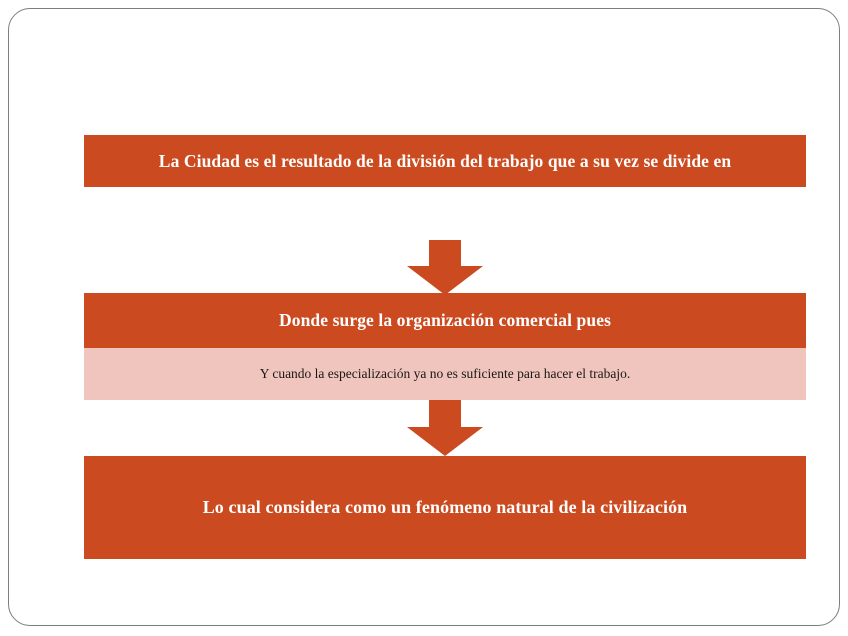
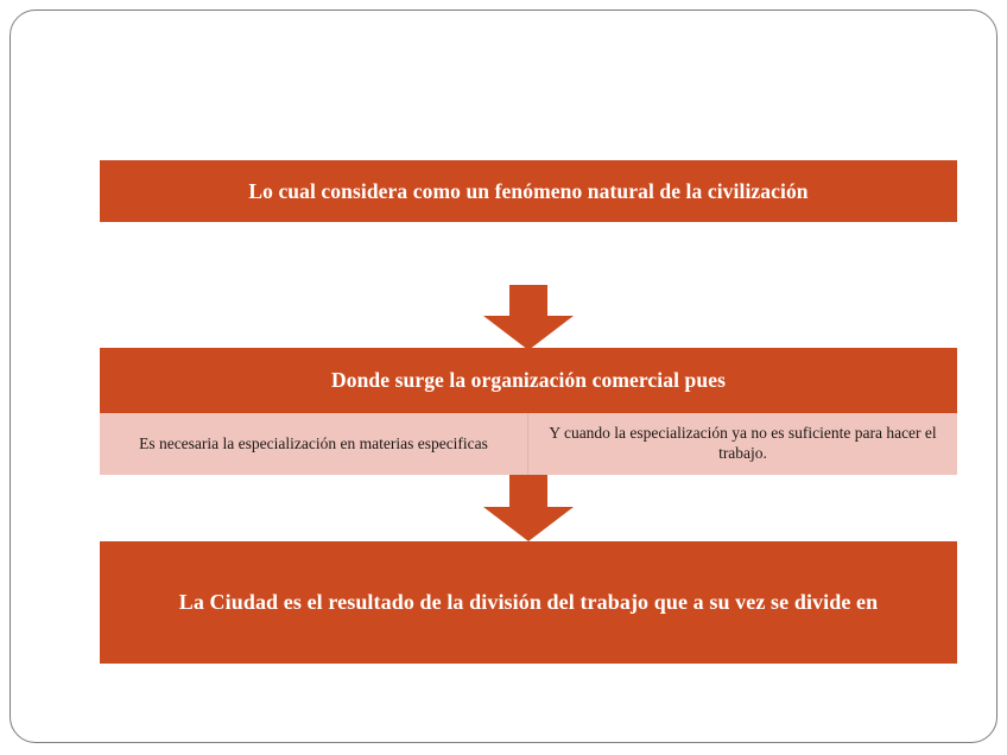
- La Ciudad es el resultado de la división del trabajo que a su vez se divide en
+ Lo cual considera como un fenómeno natural de la civilización
  Donde surge la organización comercial pues
+ Es necesaria la especialización en materias especificas
  Y cuando la especialización ya no es suficiente para hacer el trabajo.
- Lo cual considera como un fenómeno natural de la civilización
+ La Ciudad es el resultado de la división del trabajo que a su vez se divide en
